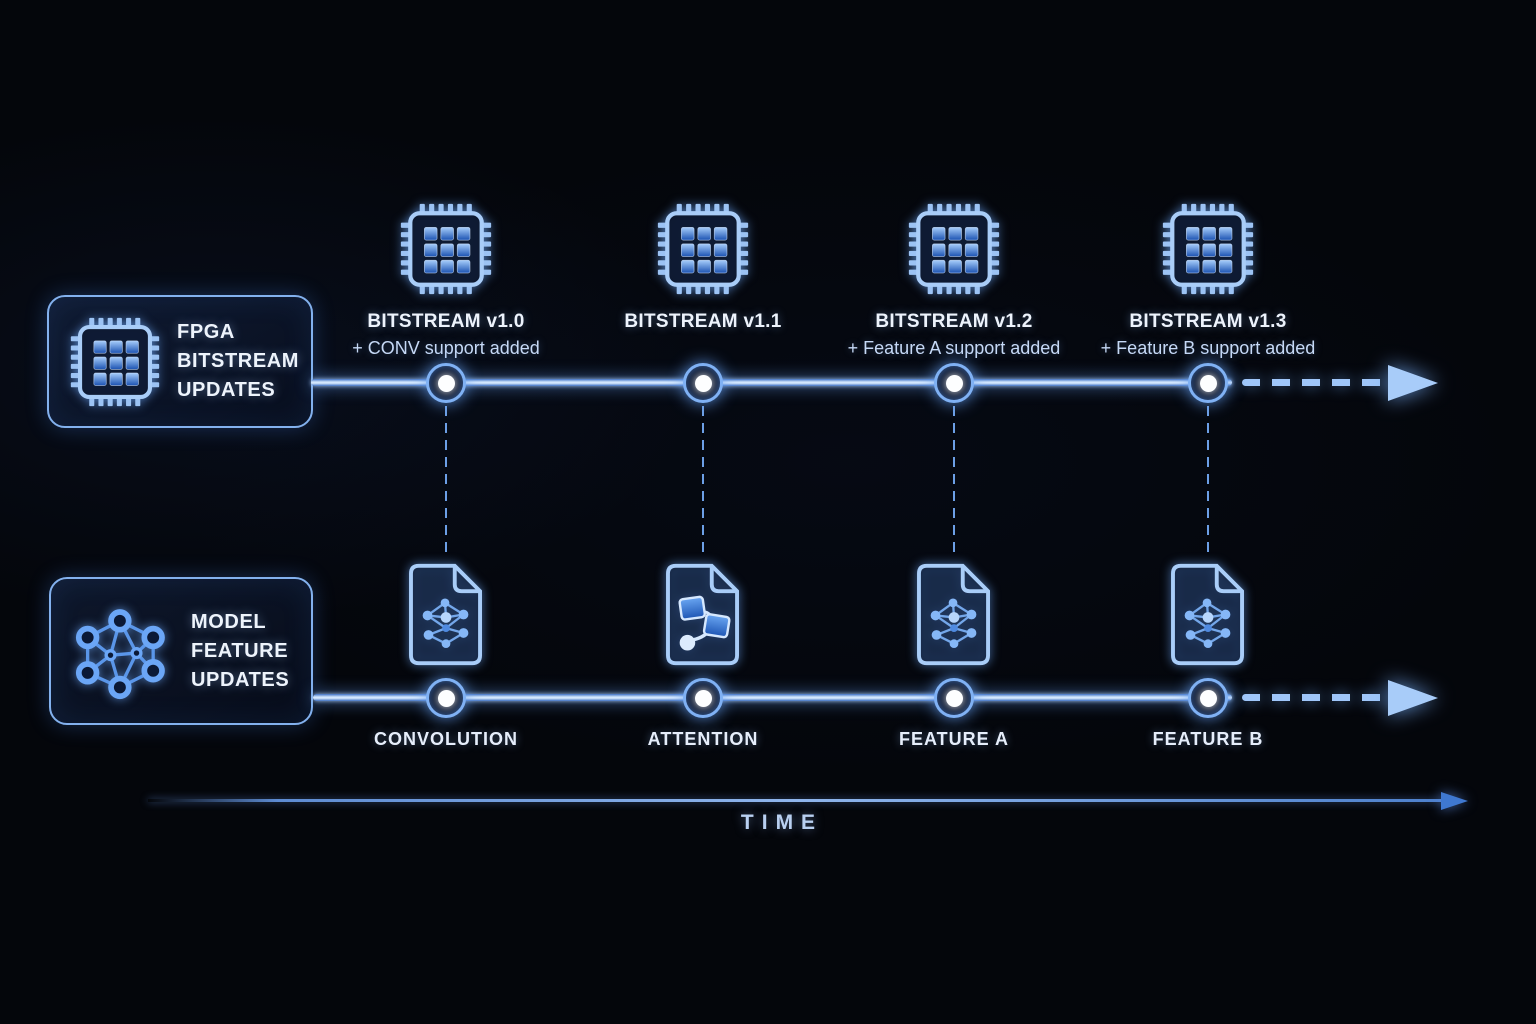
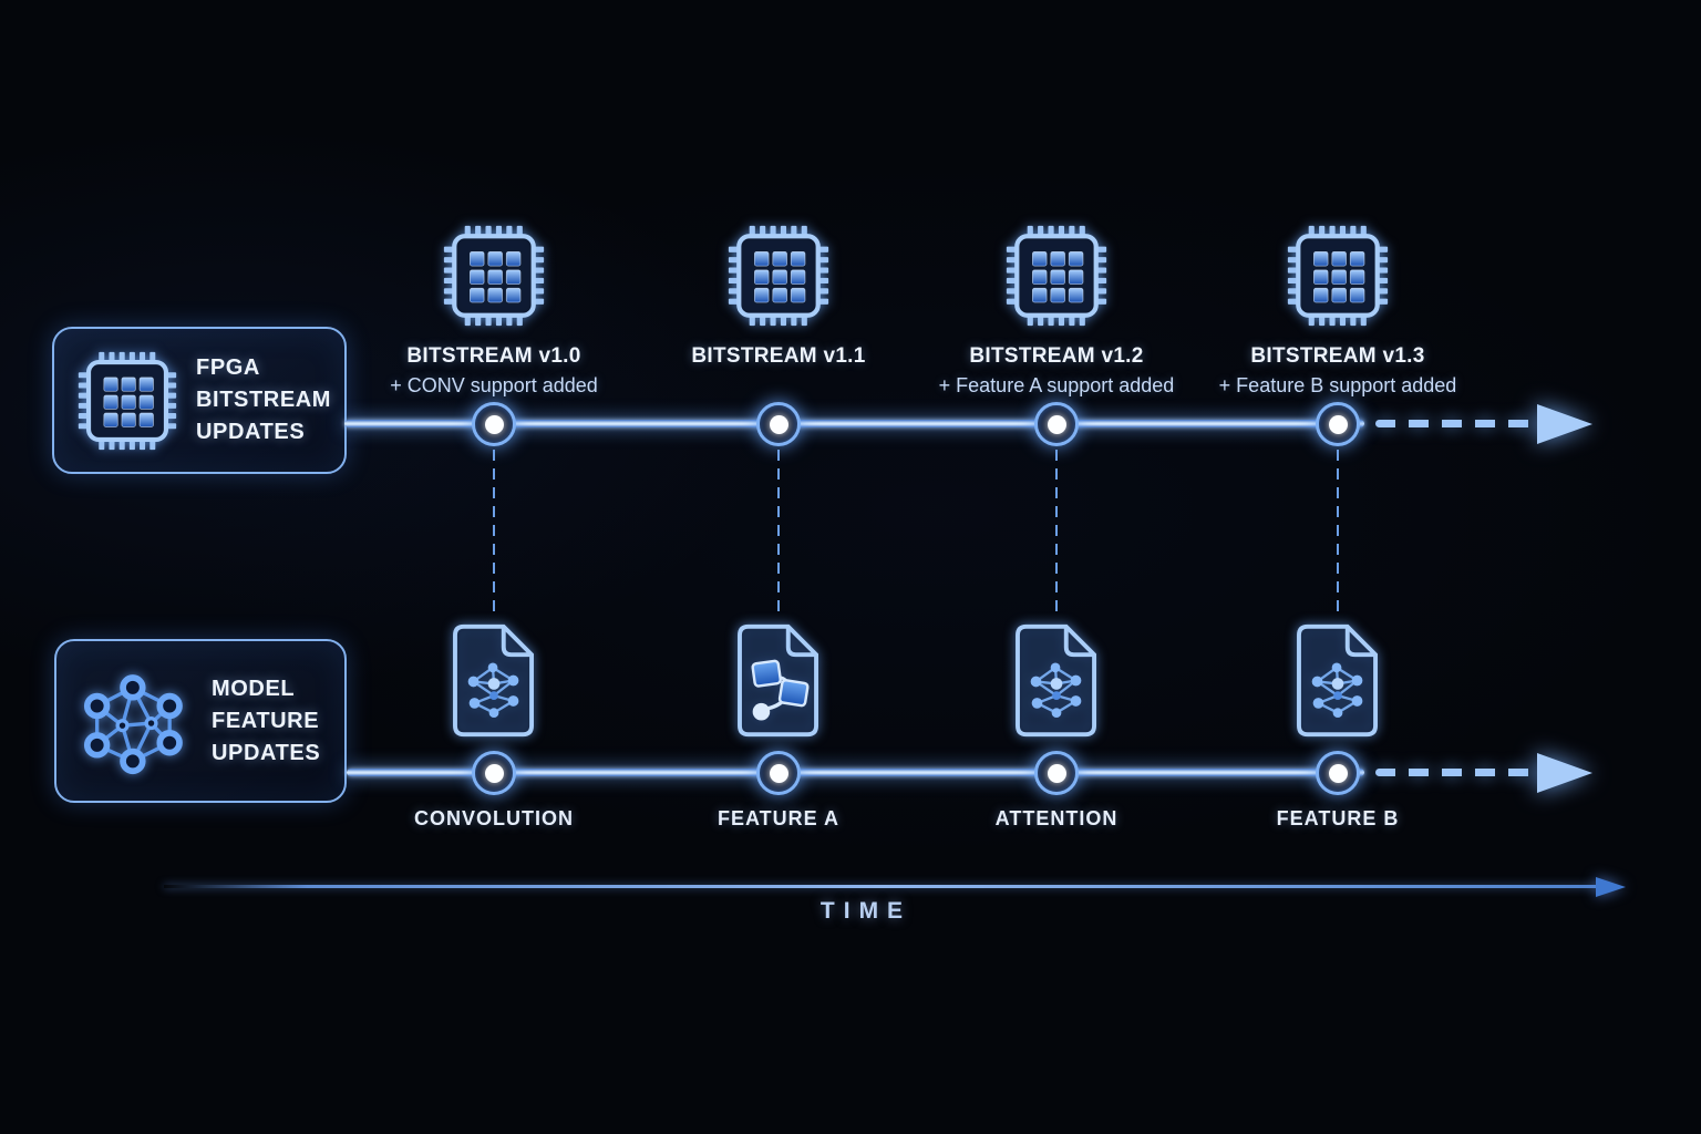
  FPGA BITSTREAM UPDATES
  MODEL FEATURE UPDATES
  BITSTREAM v1.0
  + CONV support added
  CONVOLUTION
  BITSTREAM v1.1
- ATTENTION
+ FEATURE A
  BITSTREAM v1.2
  + Feature A support added
- FEATURE A
+ ATTENTION
  BITSTREAM v1.3
  + Feature B support added
  FEATURE B
  TIME
